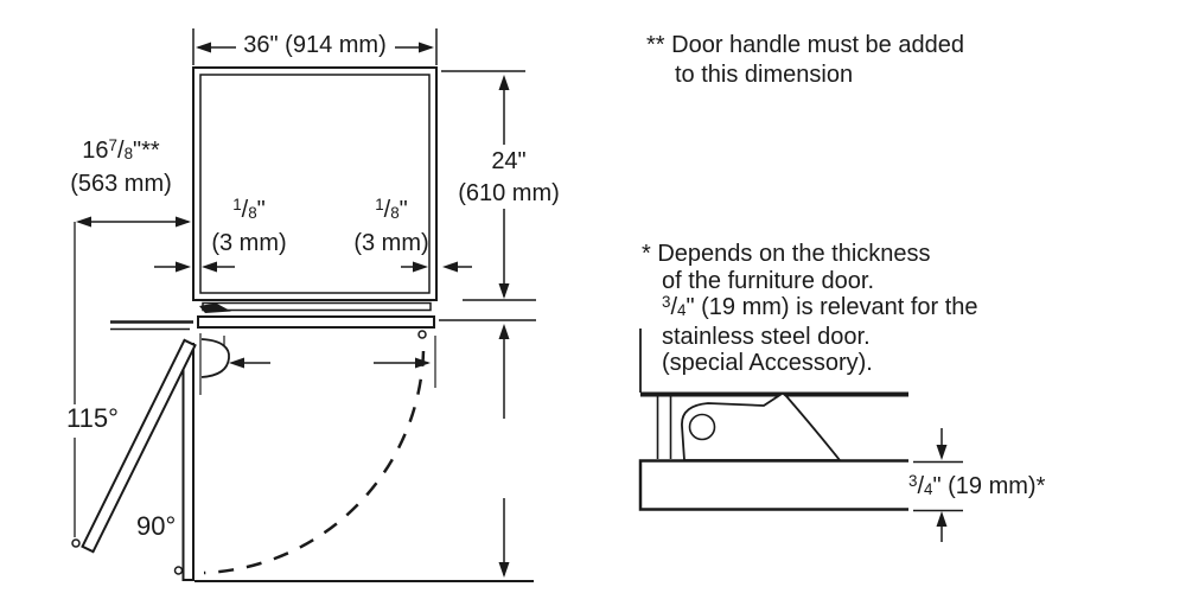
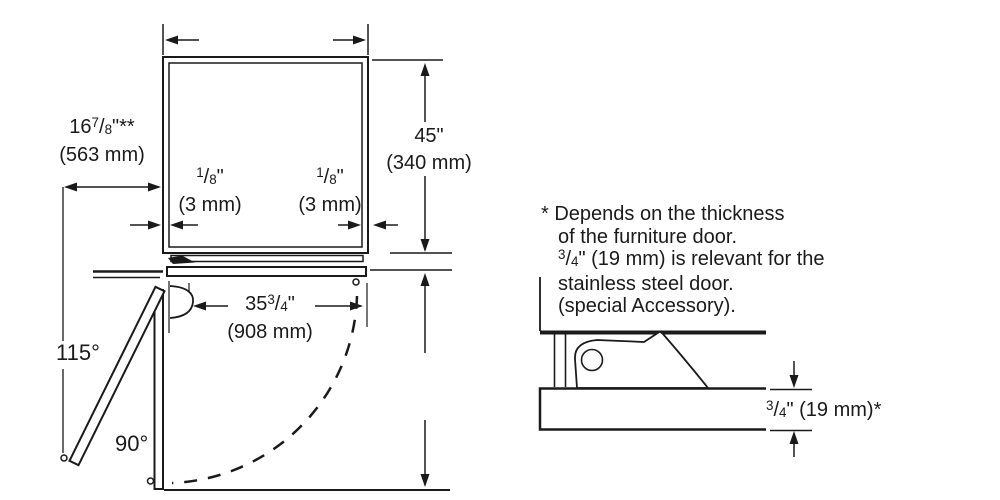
- 36" (914 mm)
- 24"
+ 45"
- (610 mm)
+ (340 mm)
  167/8"**
  (563 mm)
  1/8"
  (3 mm)
  1/8"
  (3 mm)
+ 353/4"
+ (908 mm)
  115°
  90°
- ** Door handle must be added
- to this dimension
  * Depends on the thickness
  of the furniture door.
  3/4" (19 mm) is relevant for the
  stainless steel door.
  (special Accessory).
  3/4" (19 mm)*
